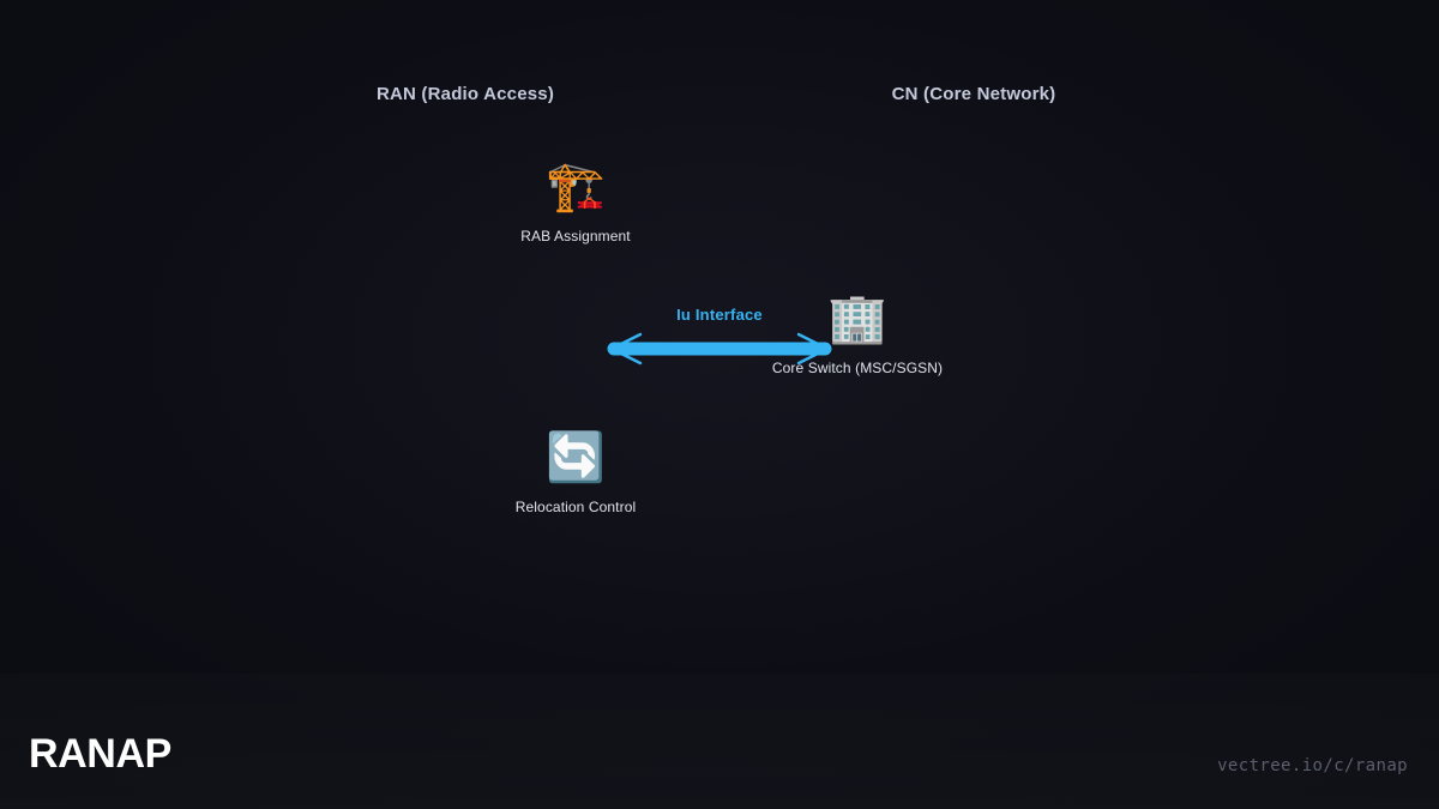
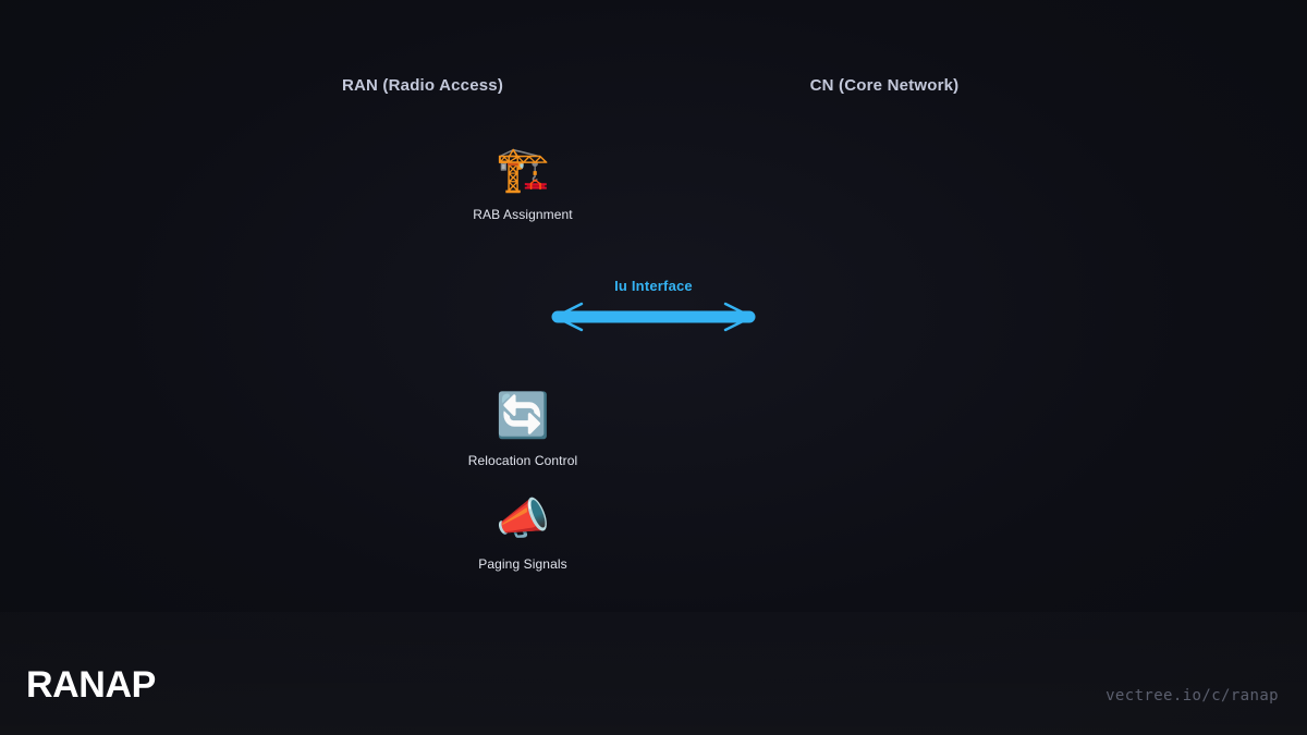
  RAN (Radio Access)
  CN (Core Network)
  🏗️
  RAB Assignment
- 🏢
- Core Switch (MSC/SGSN)
  Iu Interface
  🔄
  Relocation Control
+ 📣
+ Paging Signals
  RANAP
  vectree.io/c/ranap
